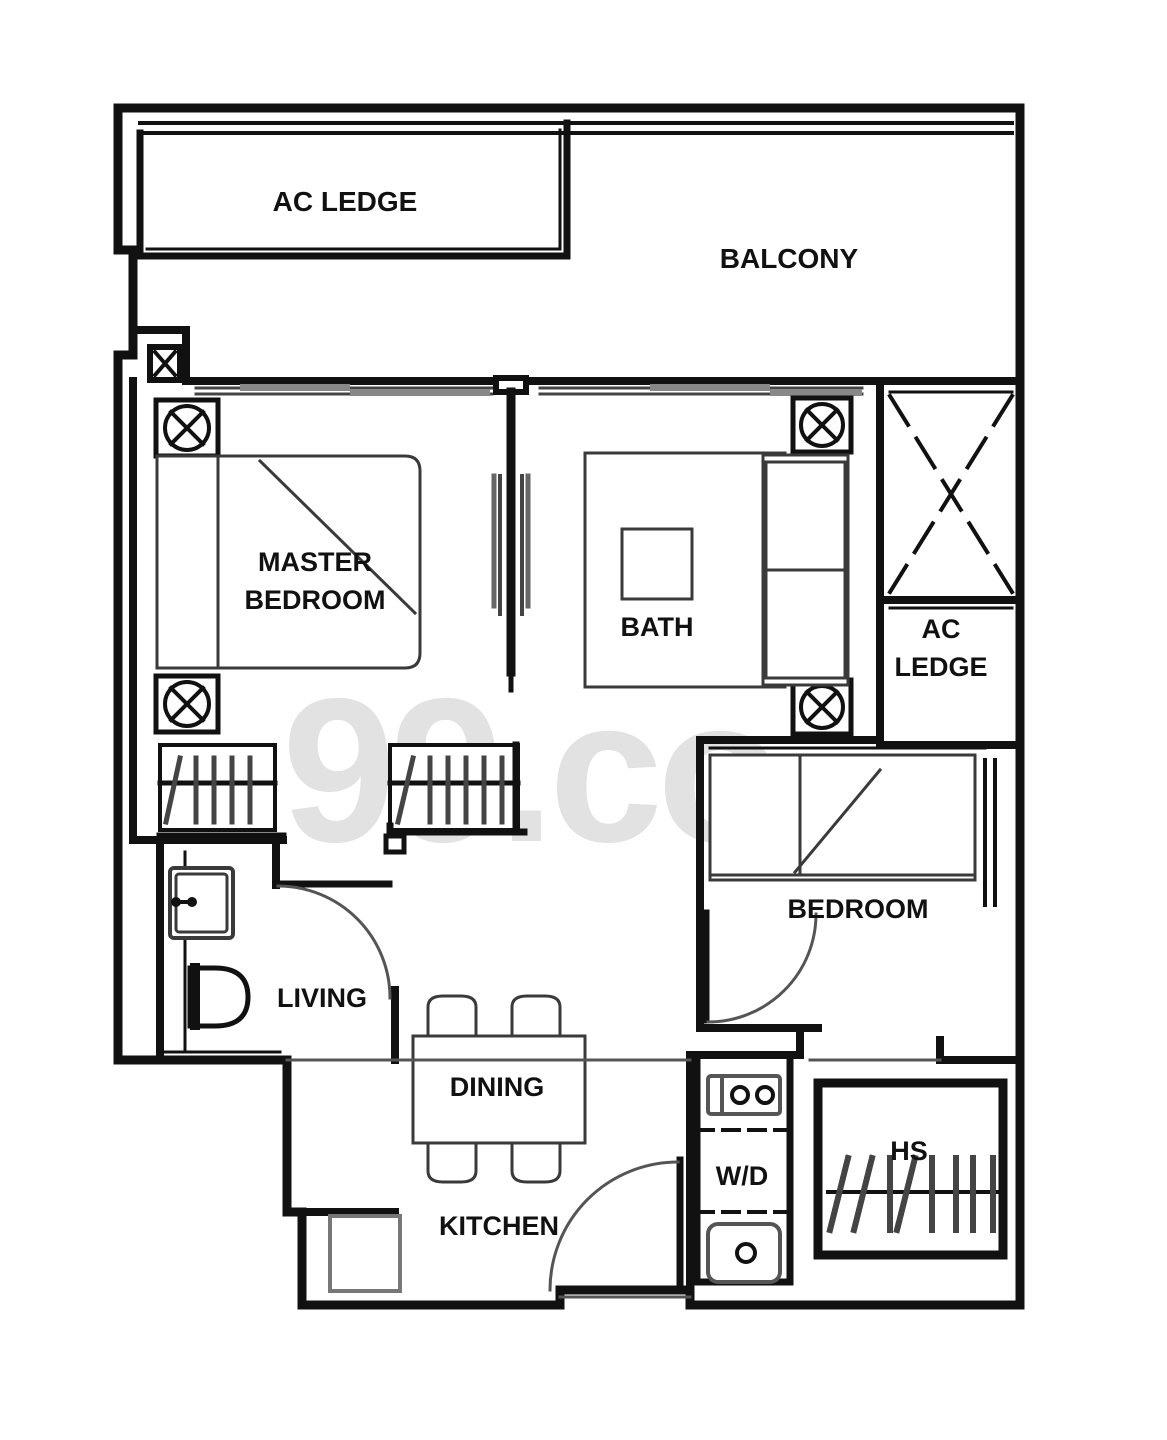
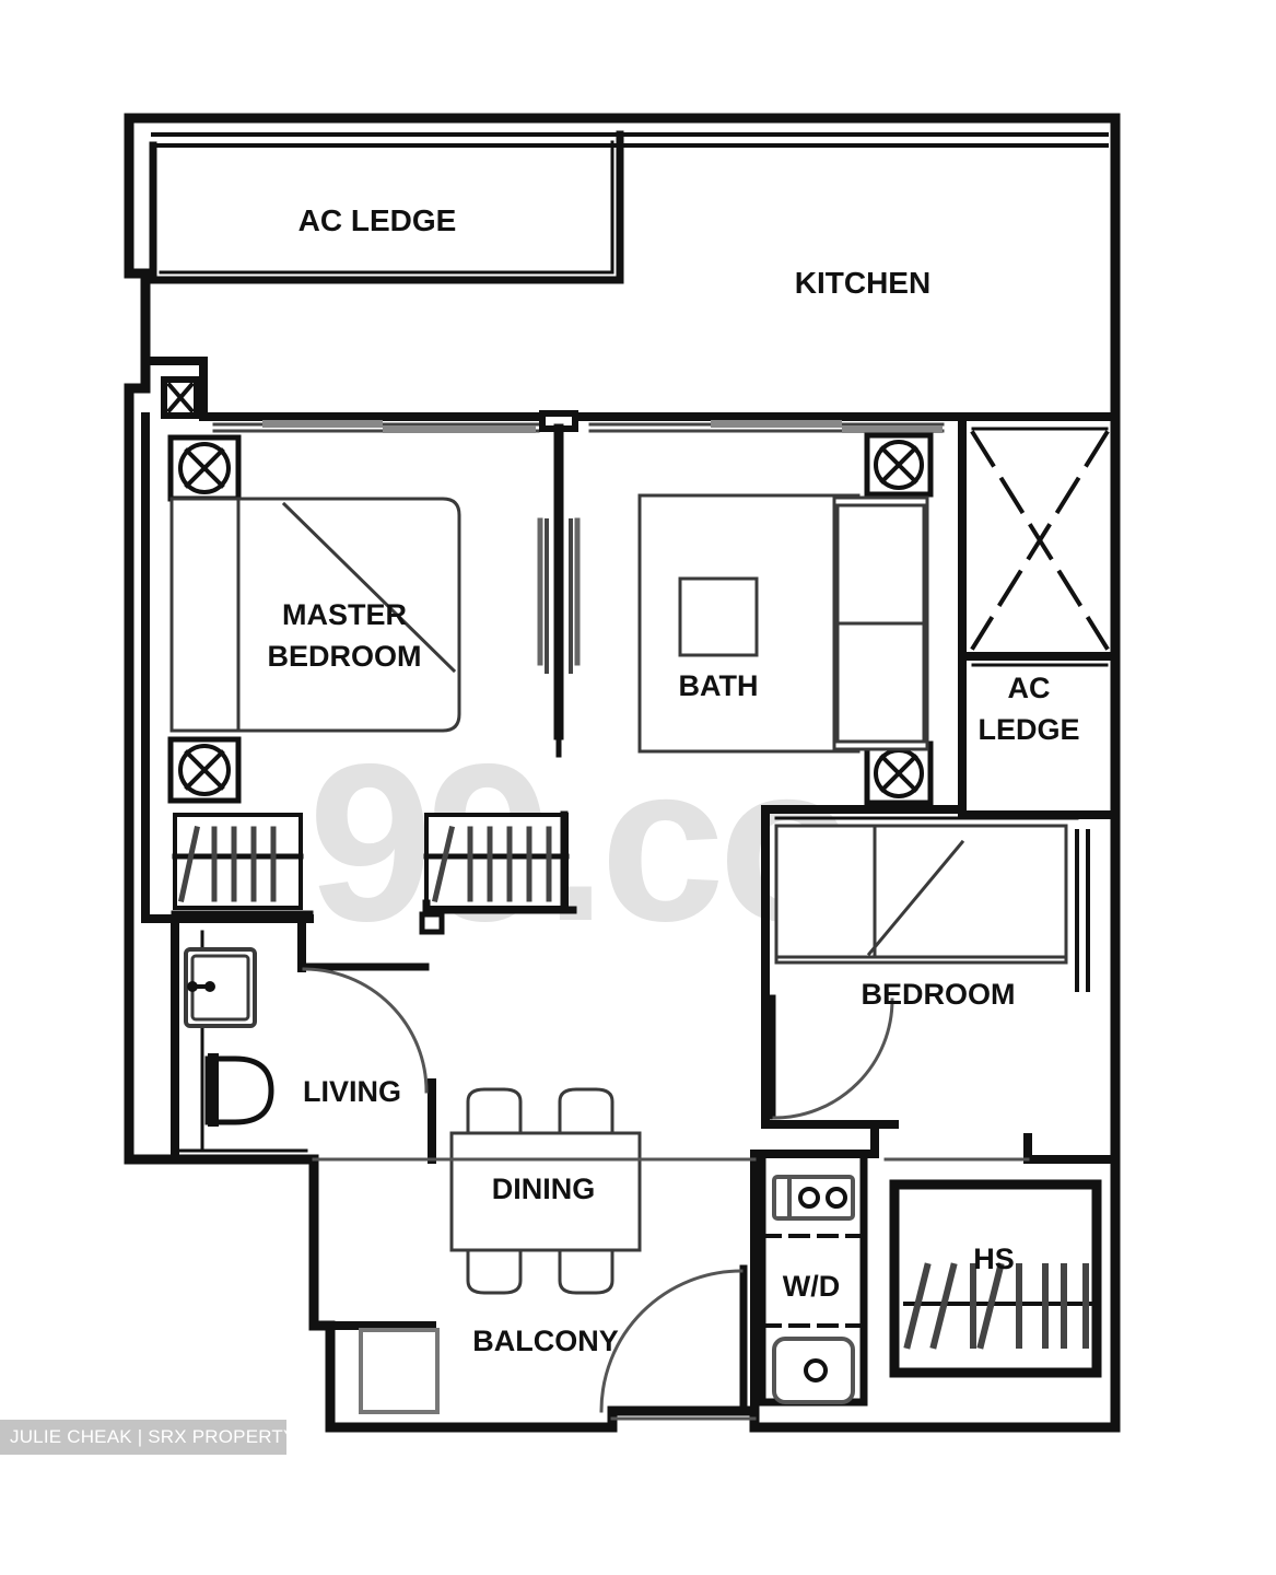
  AC LEDGE
- BALCONY
+ KITCHEN
  MASTER BEDROOM
  BATH
  AC LEDGE
  BEDROOM
  LIVING
  DINING
- KITCHEN
+ BALCONY
  W/D
  HS
+ JULIE CHEAK | SRX PROPERTY
